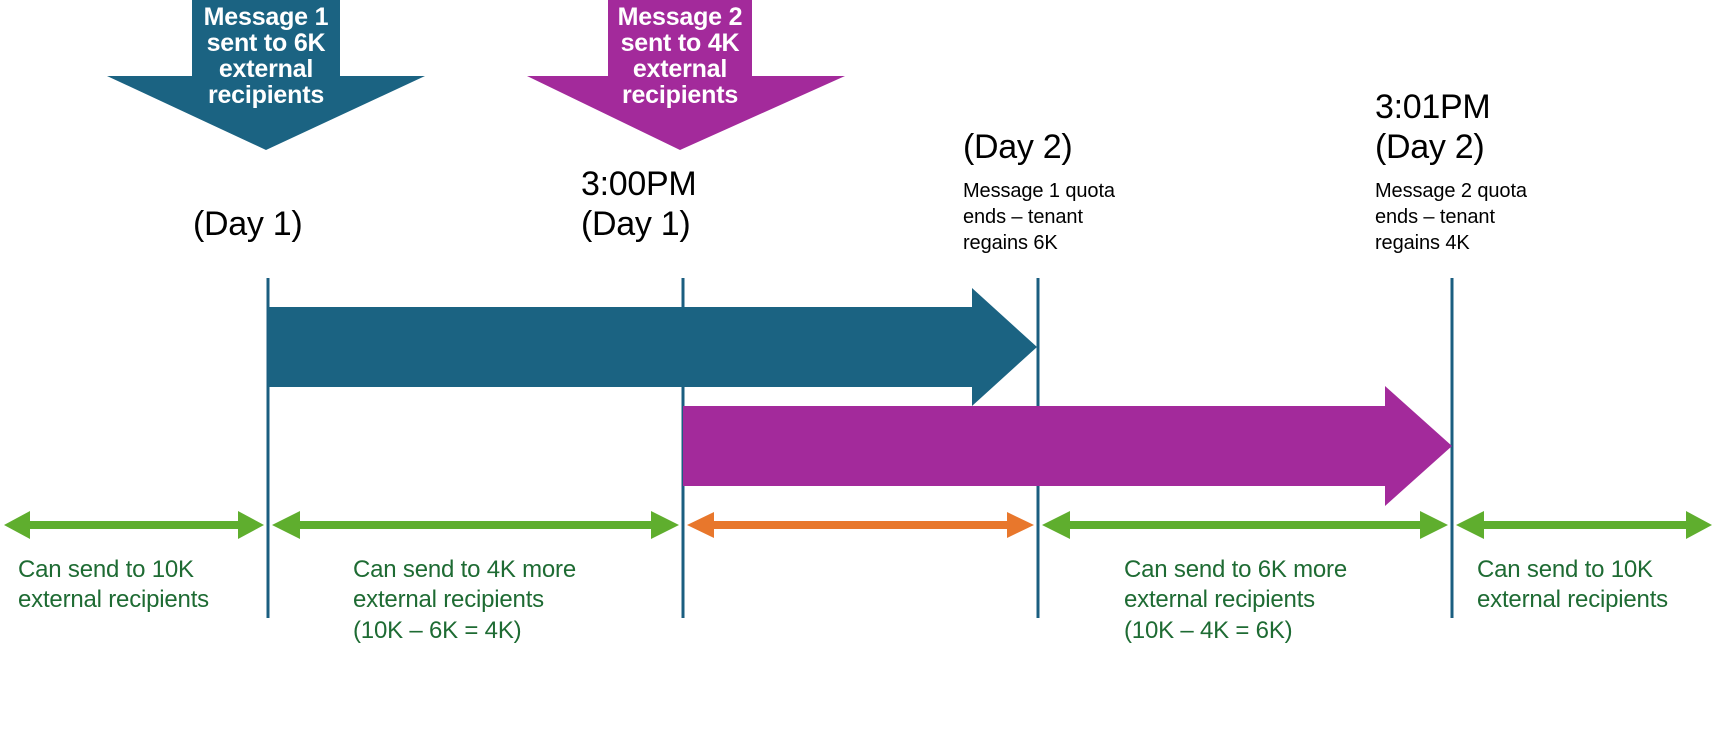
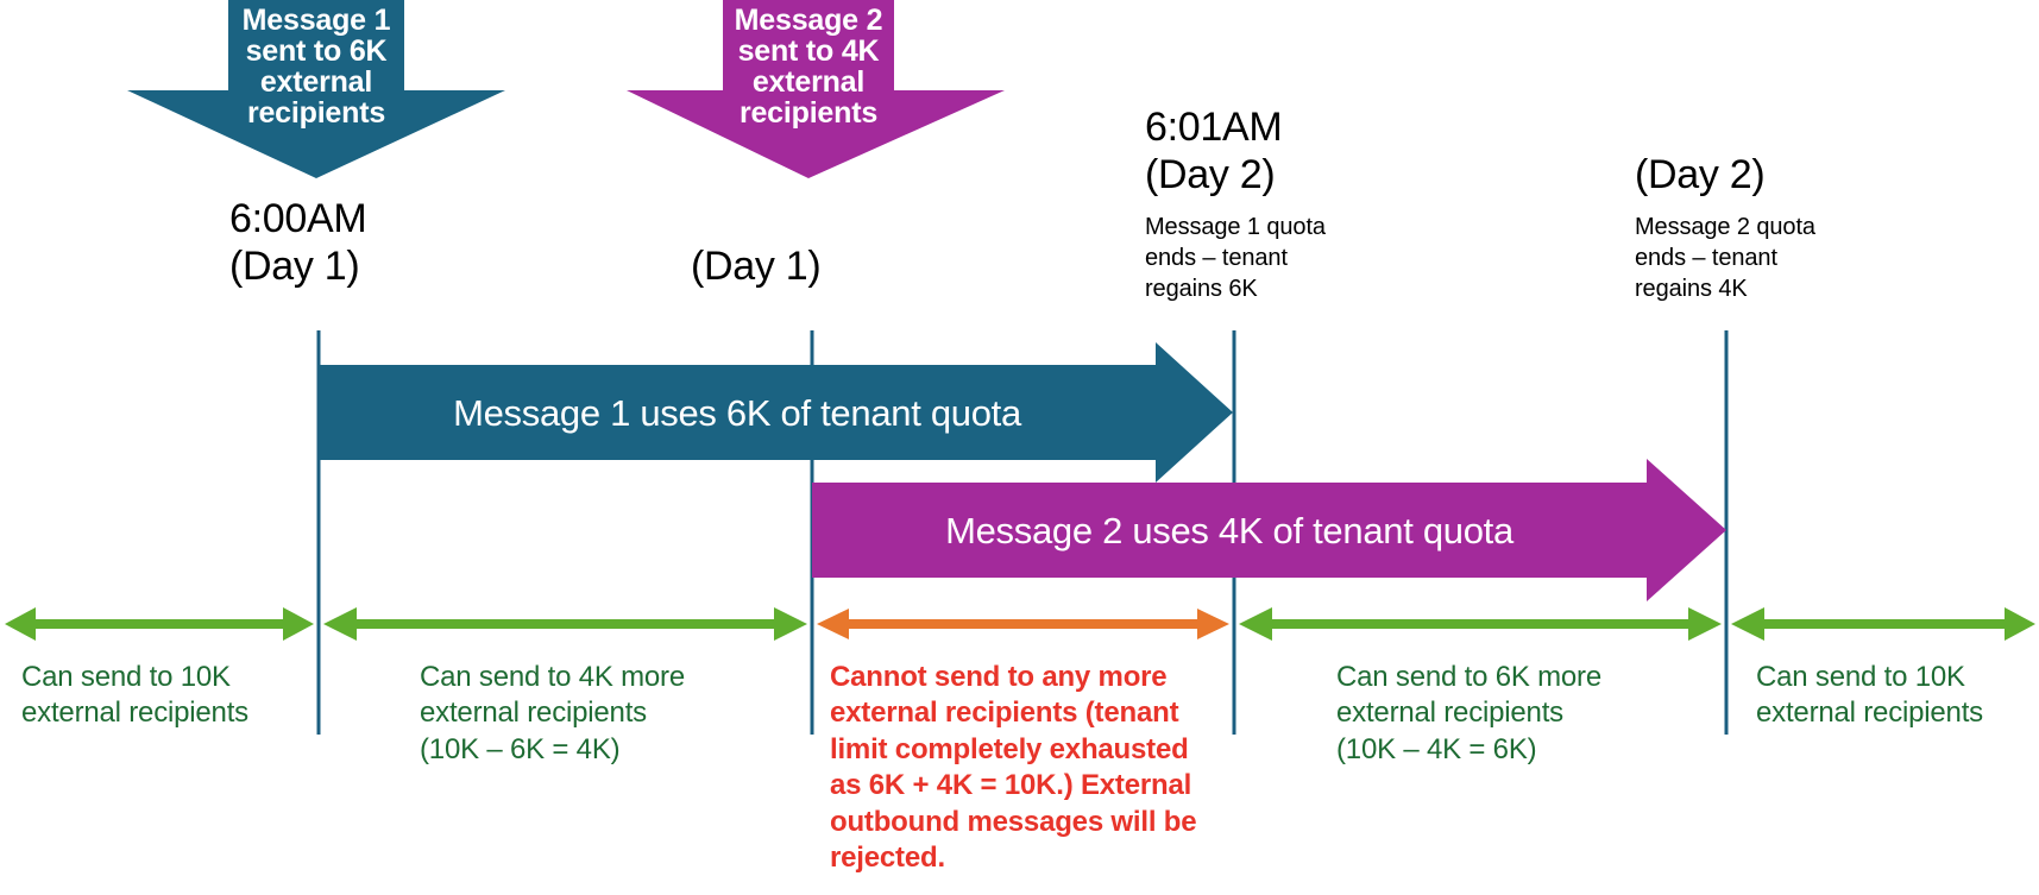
  Message 1
  sent to 6K
  external
  recipients
  Message 2
  sent to 4K
  external
  recipients
+ 6:00AM
  (Day 1)
- 3:00PM
  (Day 1)
+ 6:01AM
  (Day 2)
  Message 1 quota
  ends – tenant
  regains 6K
- 3:01PM
  (Day 2)
  Message 2 quota
  ends – tenant
  regains 4K
+ Message 1 uses 6K of tenant quota
+ Message 2 uses 4K of tenant quota
  Can send to 10K
  external recipients
  Can send to 4K more
  external recipients
  (10K – 6K = 4K)
+ Cannot send to any more
+ external recipients (tenant
+ limit completely exhausted
+ as 6K + 4K = 10K.) External
+ outbound messages will be
+ rejected.
  Can send to 6K more
  external recipients
  (10K – 4K = 6K)
  Can send to 10K
  external recipients
